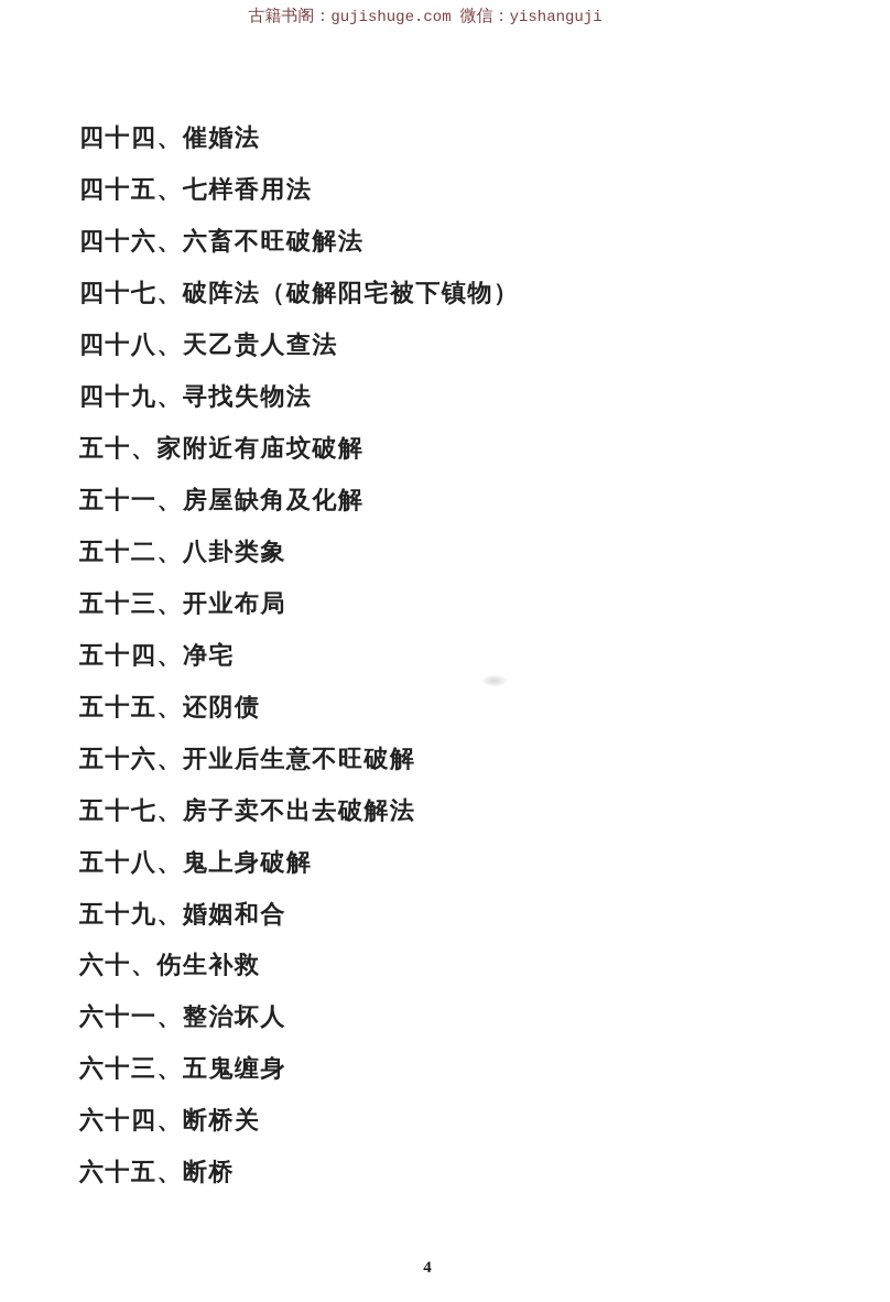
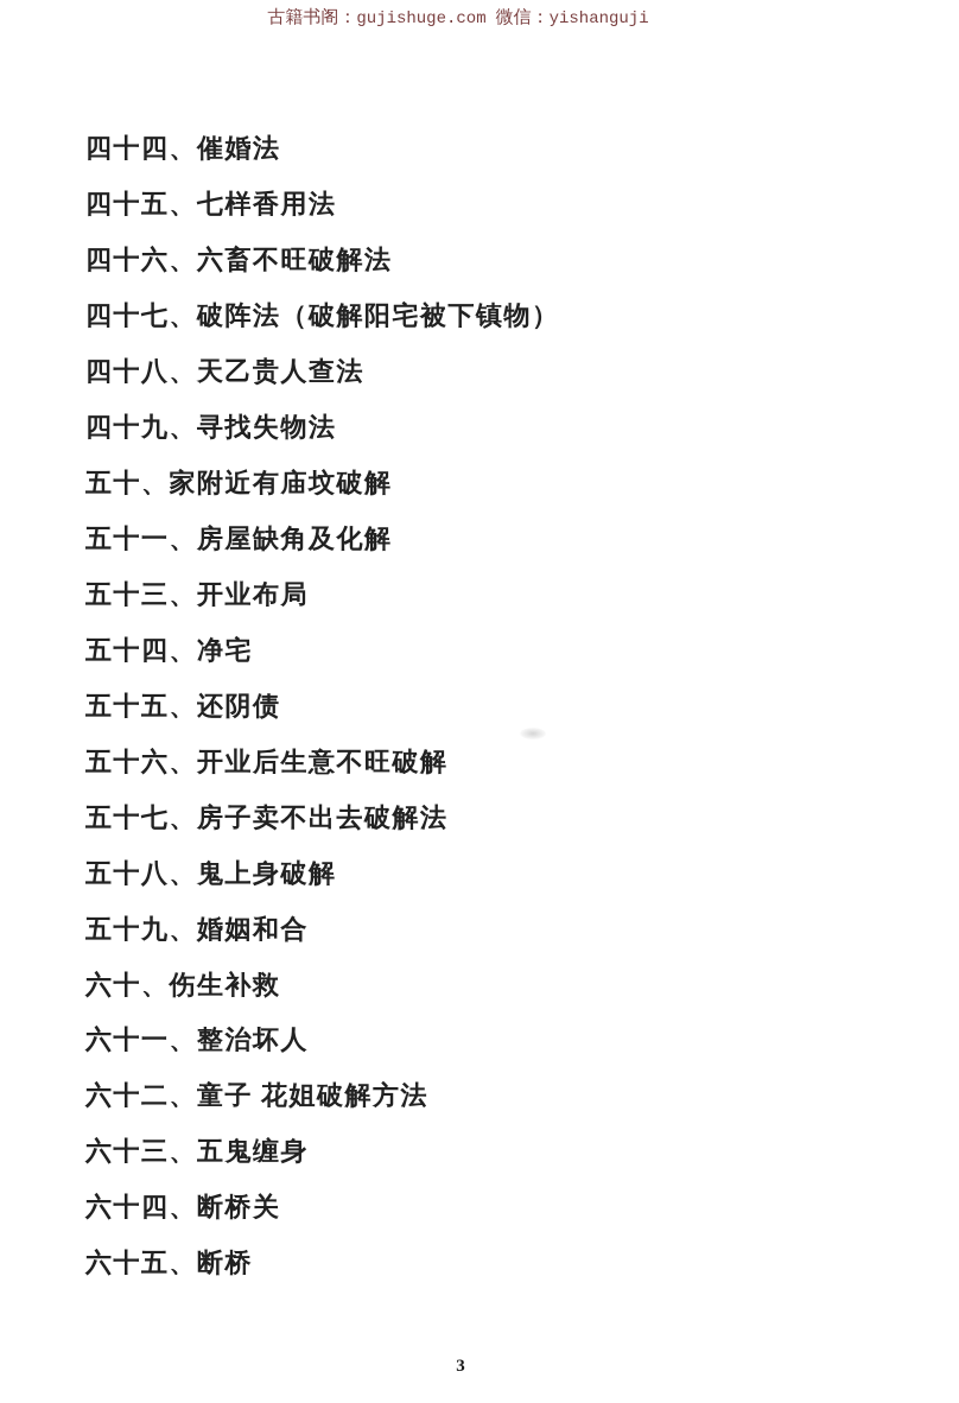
  古籍书阁：gujishuge.com 微信：yishanguji
  四十四、催婚法
  四十五、七样香用法
  四十六、六畜不旺破解法
  四十七、破阵法（破解阳宅被下镇物）
  四十八、天乙贵人查法
  四十九、寻找失物法
  五十、家附近有庙坟破解
  五十一、房屋缺角及化解
- 五十二、八卦类象
  五十三、开业布局
  五十四、净宅
  五十五、还阴债
  五十六、开业后生意不旺破解
  五十七、房子卖不出去破解法
  五十八、鬼上身破解
  五十九、婚姻和合
  六十、伤生补救
  六十一、整治坏人
+ 六十二、童子 花姐破解方法
  六十三、五鬼缠身
  六十四、断桥关
  六十五、断桥
- 4
+ 3
